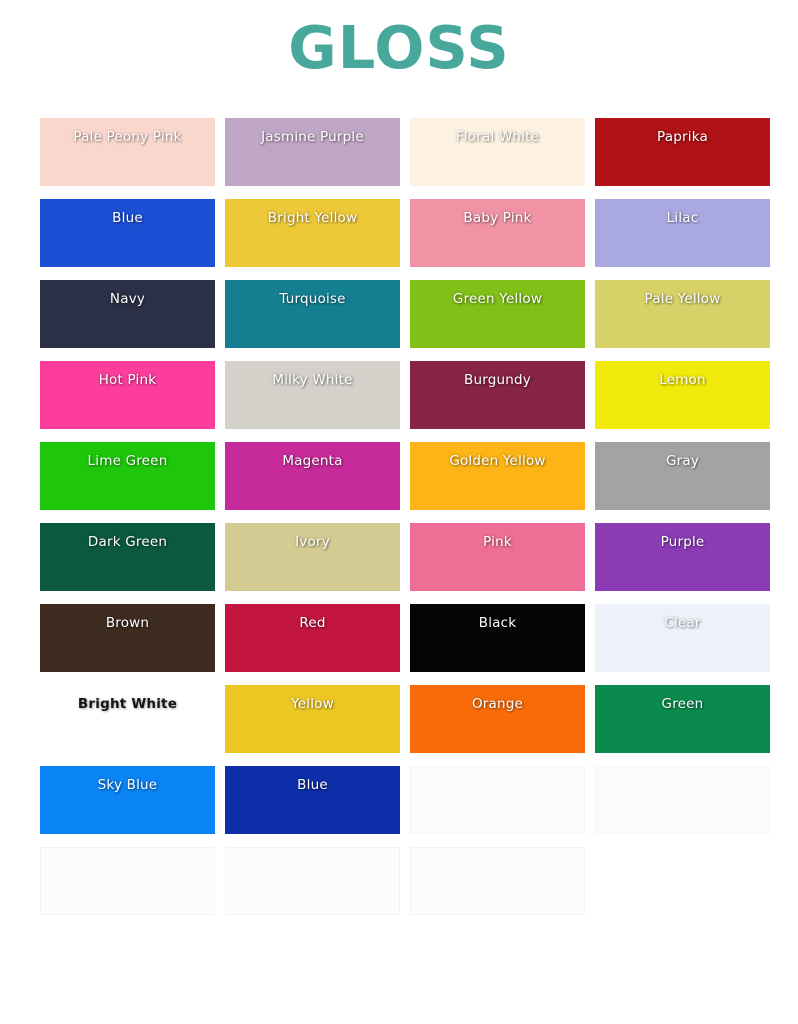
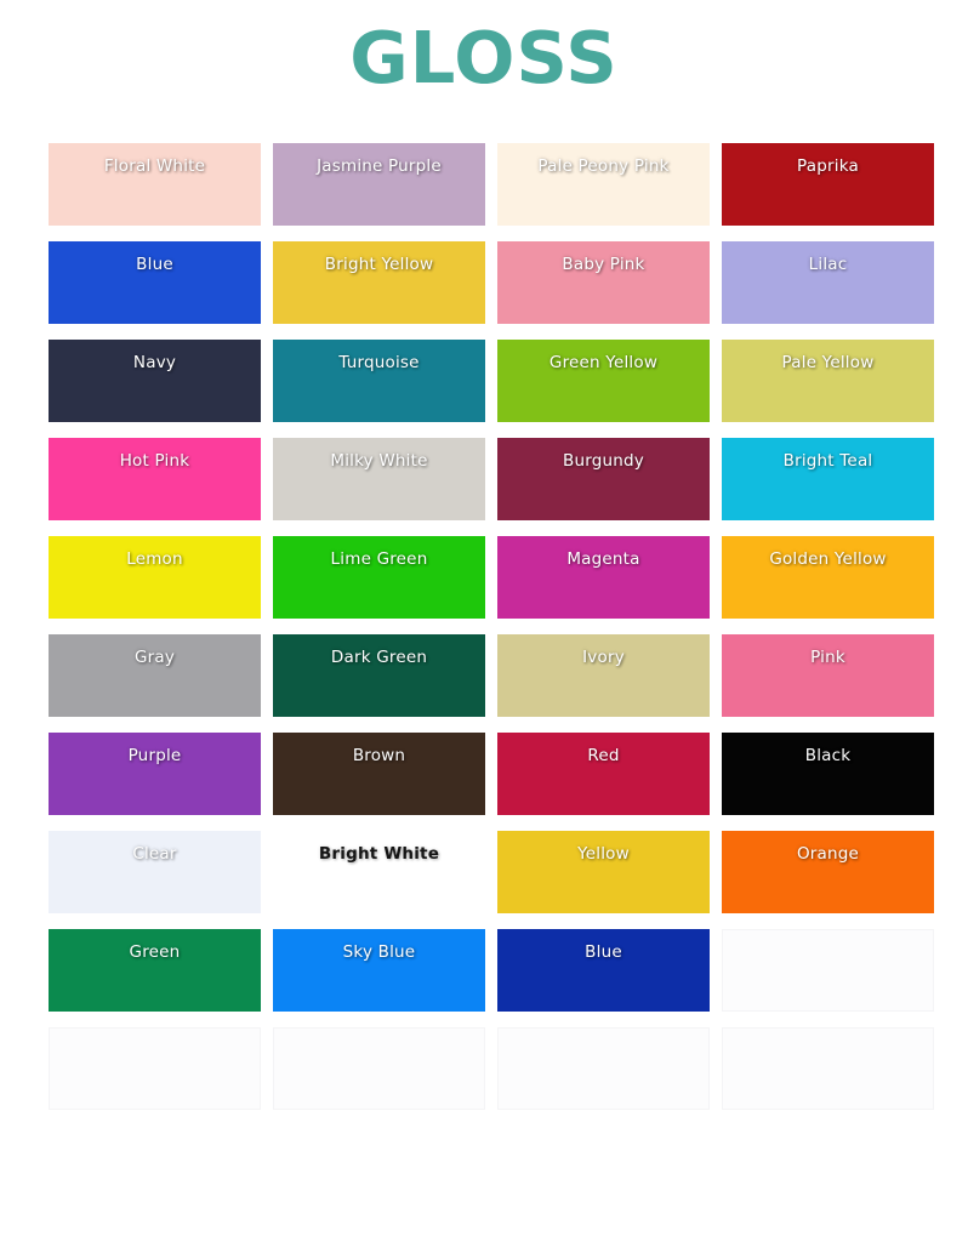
  GLOSS
- Pale Peony Pink
+ Floral White
  Jasmine Purple
- Floral White
+ Pale Peony Pink
  Paprika
  Blue
  Bright Yellow
  Baby Pink
  Lilac
  Navy
  Turquoise
  Green Yellow
  Pale Yellow
  Hot Pink
  Milky White
  Burgundy
+ Bright Teal
  Lemon
  Lime Green
  Magenta
  Golden Yellow
  Gray
  Dark Green
  Ivory
  Pink
  Purple
  Brown
  Red
  Black
  Clear
  Bright White
  Yellow
  Orange
  Green
  Sky Blue
  Blue
